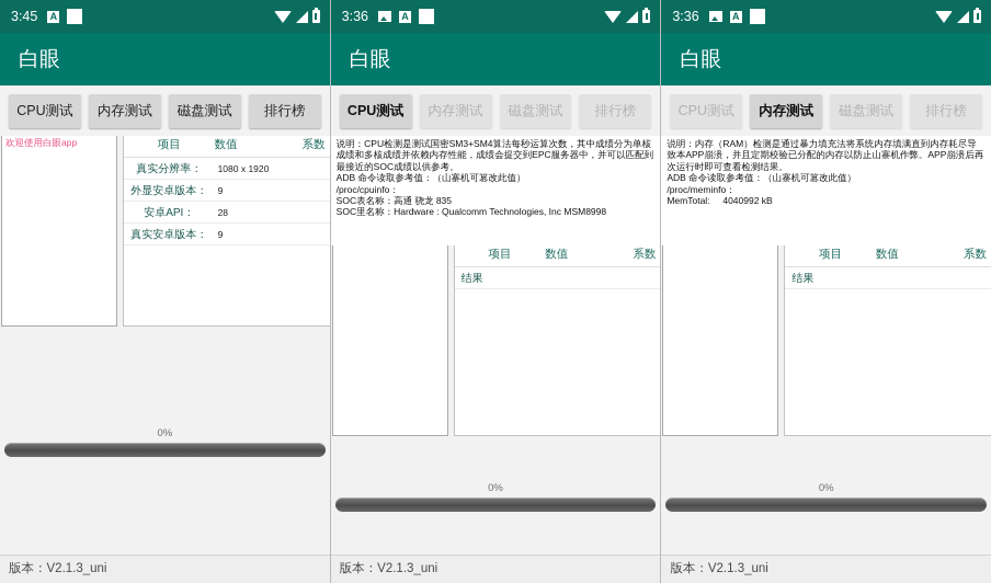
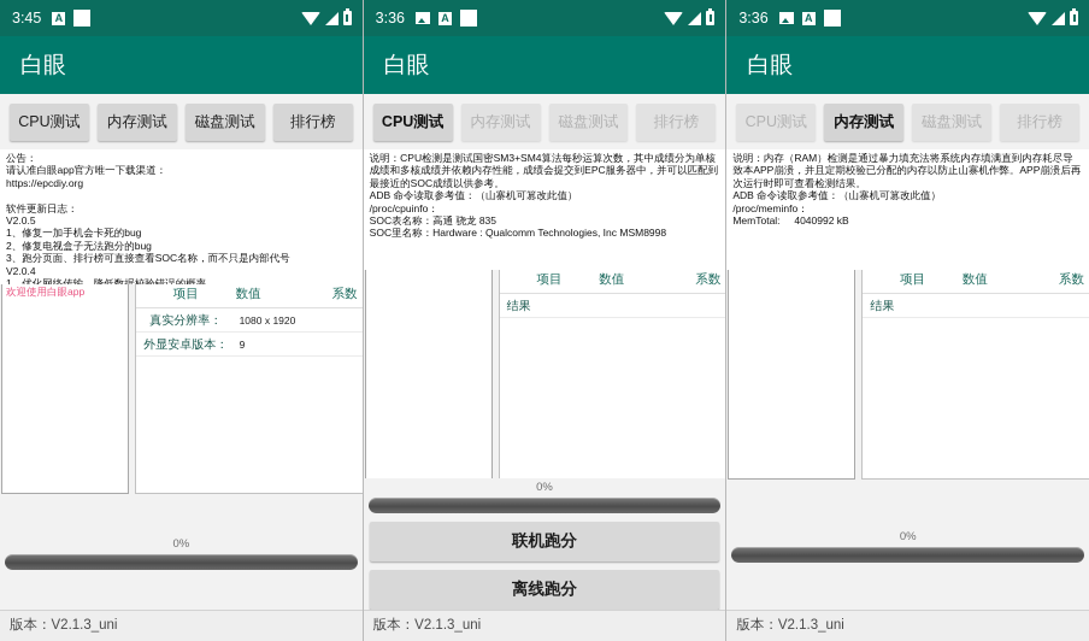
  3:45
  A
  白眼
  CPU测试
  内存测试
  磁盘测试
  排行榜
+ 公告：
+ 请认准白眼app官方唯一下载渠道：
+ https://epcdiy.org
+ 软件更新日志：
+ V2.0.5
+ 1、修复一加手机会卡死的bug
+ 2、修复电视盒子无法跑分的bug
+ 3、跑分页面、排行榜可直接查看SOC名称，而不只是内部代号
+ V2.0.4
  欢迎使用白眼app
  项目	数值	系数
  真实分辨率：	1080 x 1920
  外显安卓版本：	9
- 安卓API：	28
- 真实安卓版本：	9
  0%
  版本：V2.1.3_uni
  3:36
  A
  白眼
  CPU测试
  内存测试
  磁盘测试
  排行榜
  说明：CPU检测是测试国密SM3+SM4算法每秒运算次数，其中成绩分为单核成绩和多核成绩并依赖内存性能，成绩会提交到EPC服务器中，并可以匹配到最接近的SOC成绩以供参考。
  ADB 命令读取参考值：（山寨机可篡改此值）
  /proc/cpuinfo：
  SOC表名称：高通 骁龙 835
  SOC里名称：Hardware : Qualcomm Technologies, Inc MSM8998
  项目	数值	系数
  结果
  0%
+ 联机跑分
+ 离线跑分
  版本：V2.1.3_uni
  3:36
  A
  白眼
  CPU测试
  内存测试
  磁盘测试
  排行榜
  说明：内存（RAM）检测是通过暴力填充法将系统内存填满直到内存耗尽导致本APP崩溃，并且定期校验已分配的内存以防止山寨机作弊。APP崩溃后再次运行时即可查看检测结果。
  ADB 命令读取参考值：（山寨机可篡改此值）
  /proc/meminfo：
  MemTotal: 4040992 kB
  项目	数值	系数
  结果
  0%
  版本：V2.1.3_uni
